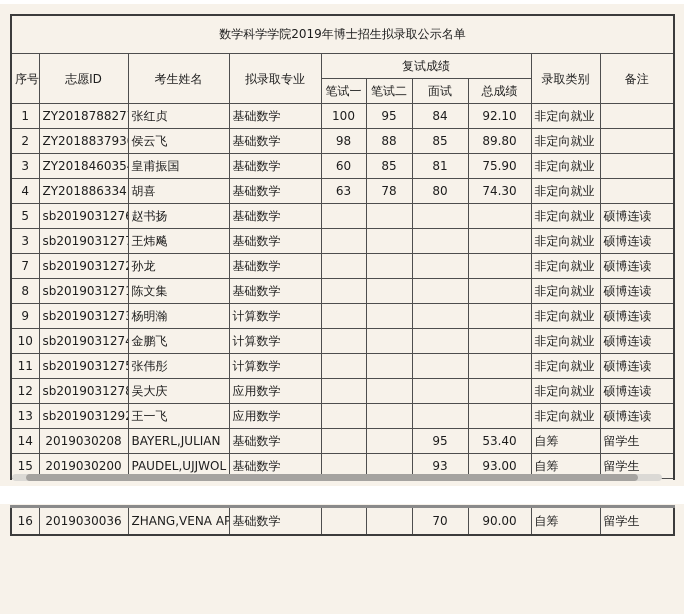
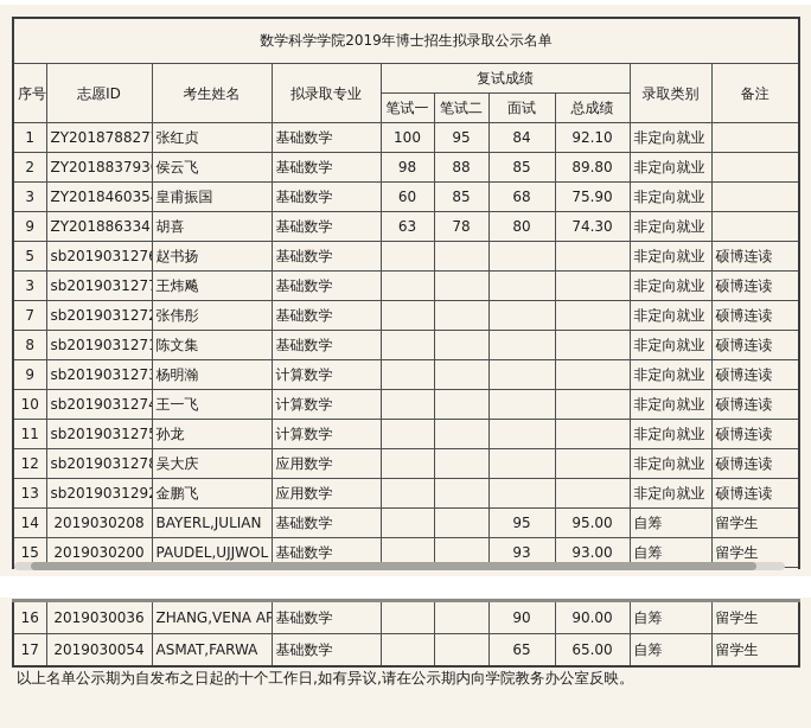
  数学科学学院2019年博士招生拟录取公示名单
  序号	志愿ID	考生姓名	拟录取专业	复试成绩	录取类别	备注
  笔试一	笔试二	面试	总成绩
  1	ZY201878827	张红贞	基础数学	100	95	84	92.10	非定向就业
  2	ZY201883793	侯云飞	基础数学	98	88	85	89.80	非定向就业
- 3	ZY201846035	皇甫振国	基础数学	60	85	81	75.90	非定向就业
+ 3	ZY201846035	皇甫振国	基础数学	60	85	68	75.90	非定向就业
- 4	ZY201886334	胡喜	基础数学	63	78	80	74.30	非定向就业
+ 9	ZY201886334	胡喜	基础数学	63	78	80	74.30	非定向就业
  5	sb201903127	赵书扬	基础数学					非定向就业	硕博连读
  3	sb201903127	王炜飚	基础数学					非定向就业	硕博连读
- 7	sb201903127	孙龙	基础数学					非定向就业	硕博连读
+ 7	sb201903127	张伟彤	基础数学					非定向就业	硕博连读
  8	sb201903127	陈文集	基础数学					非定向就业	硕博连读
  9	sb201903127	杨明瀚	计算数学					非定向就业	硕博连读
- 10	sb201903127	金鹏飞	计算数学					非定向就业	硕博连读
+ 10	sb201903127	王一飞	计算数学					非定向就业	硕博连读
- 11	sb201903127	张伟彤	计算数学					非定向就业	硕博连读
+ 11	sb201903127	孙龙	计算数学					非定向就业	硕博连读
  12	sb201903127	吴大庆	应用数学					非定向就业	硕博连读
- 13	sb201903129	王一飞	应用数学					非定向就业	硕博连读
+ 13	sb201903129	金鹏飞	应用数学					非定向就业	硕博连读
- 14	2019030208	BAYERL,JULIAN	基础数学			95	53.40	自筹	留学生
+ 14	2019030208	BAYERL,JULIAN	基础数学			95	95.00	自筹	留学生
  15	2019030200	PAUDEL,UJJWOL	基础数学			93	93.00	自筹	留学生
- 16	2019030036	ZHANG,VENA AP	基础数学			70	90.00	自筹	留学生
+ 16	2019030036	ZHANG,VENA AP	基础数学			90	90.00	自筹	留学生
+ 17	2019030054	ASMAT,FARWA	基础数学			65	65.00	自筹	留学生
+ 以上名单公示期为自发布之日起的十个工作日,如有异议,请在公示期内向学院教务办公室反映。
